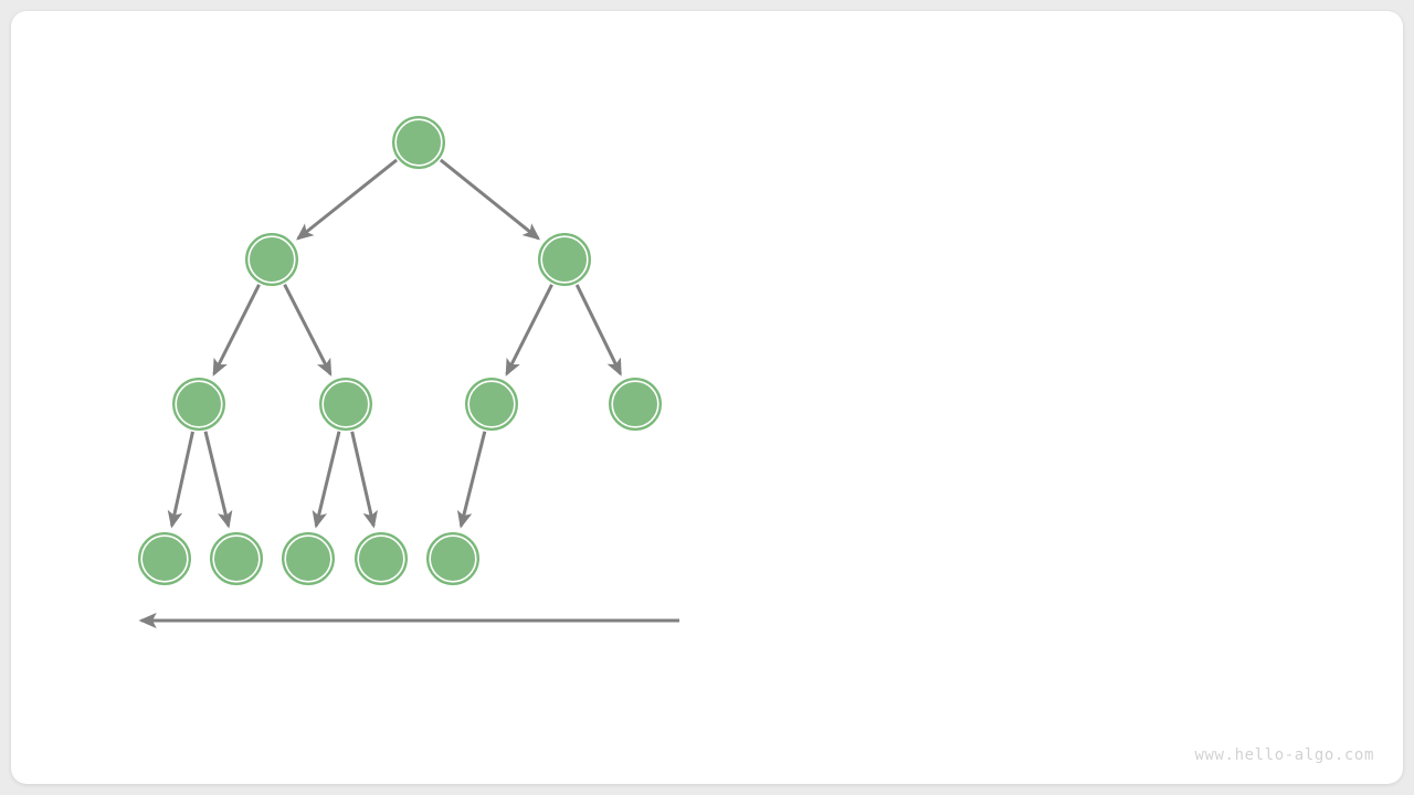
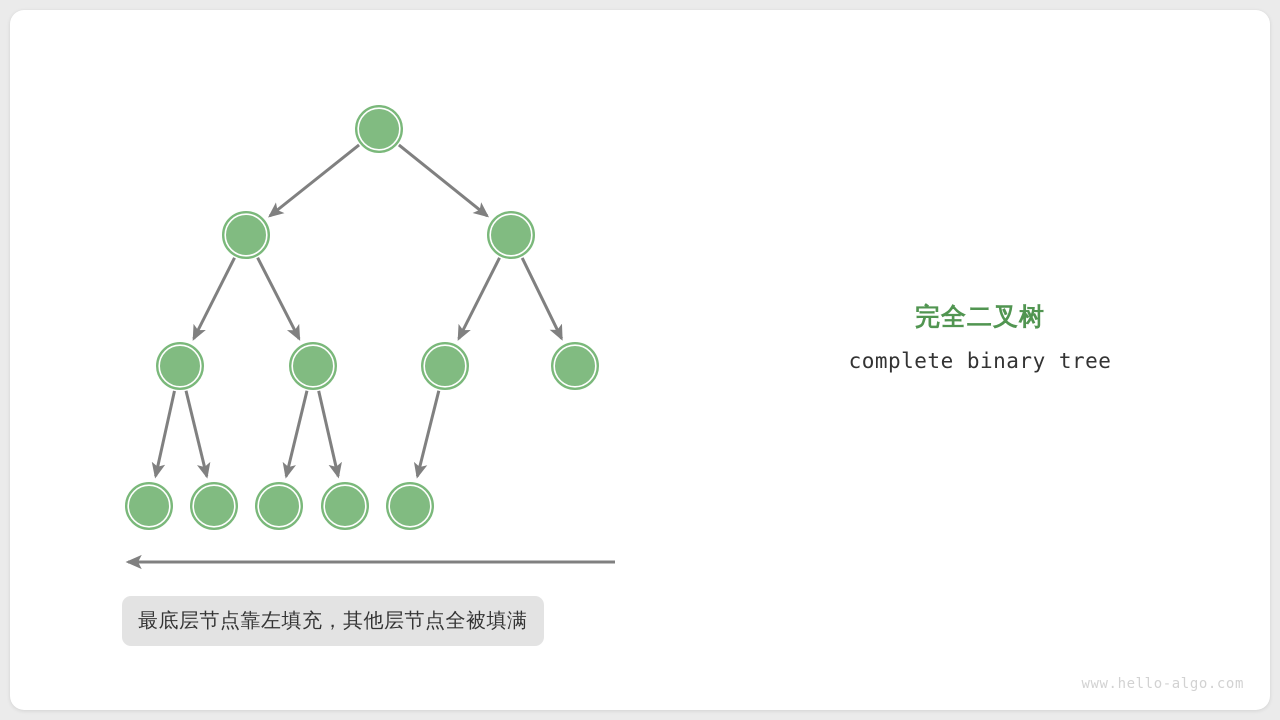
+ 完全二叉树
+ complete binary tree
+ 最底层节点靠左填充，其他层节点全被填满
  www.hello-algo.com
